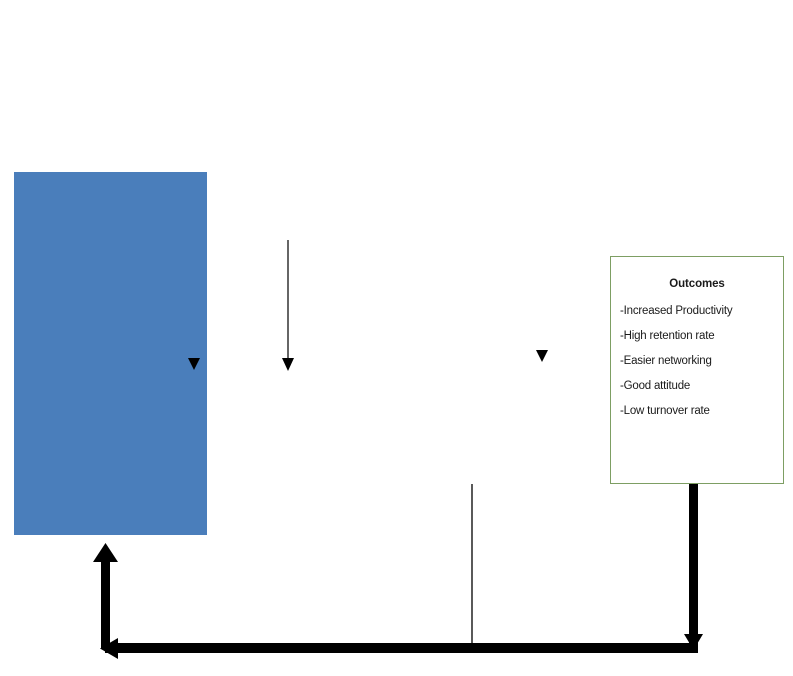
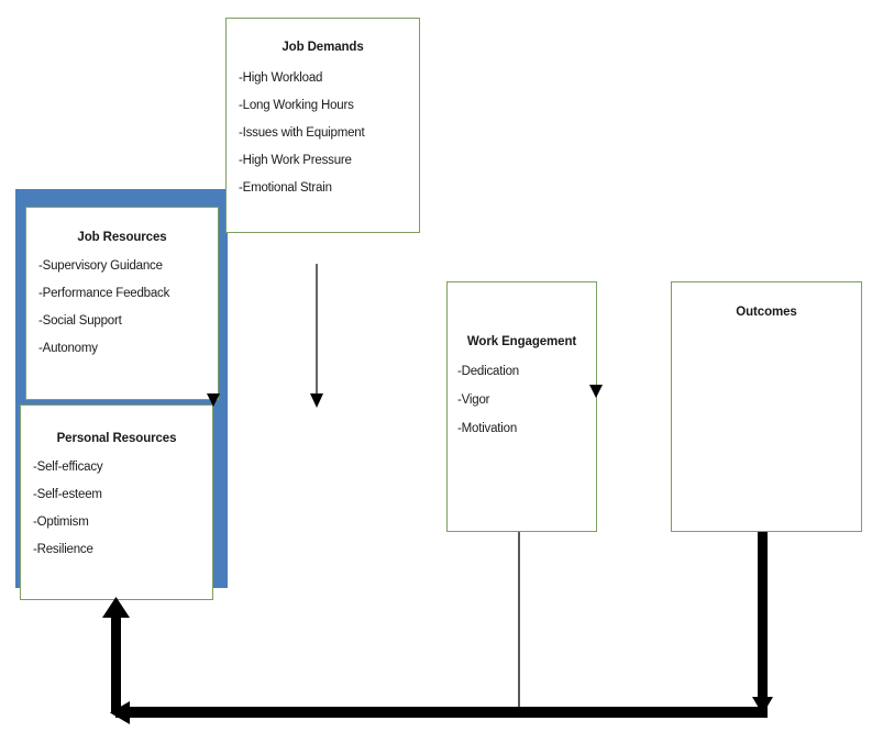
+ Job Demands
+ -High Workload
+ -Long Working Hours
+ -Issues with Equipment
+ -High Work Pressure
+ -Emotional Strain
+ Job Resources
+ -Supervisory Guidance
+ -Performance Feedback
+ -Social Support
+ -Autonomy
+ Personal Resources
+ -Self-efficacy
+ -Self-esteem
+ -Optimism
+ -Resilience
+ Work Engagement
+ -Dedication
+ -Vigor
+ -Motivation
  Outcomes
- -Increased Productivity
- -High retention rate
- -Easier networking
- -Good attitude
- -Low turnover rate
